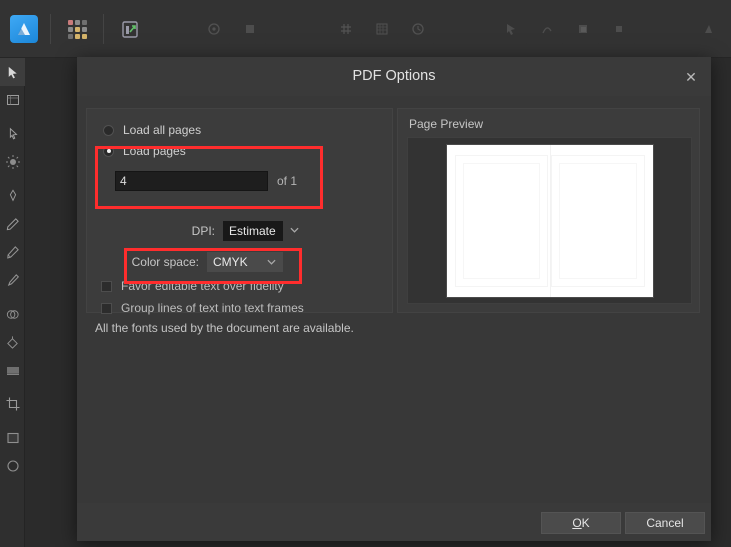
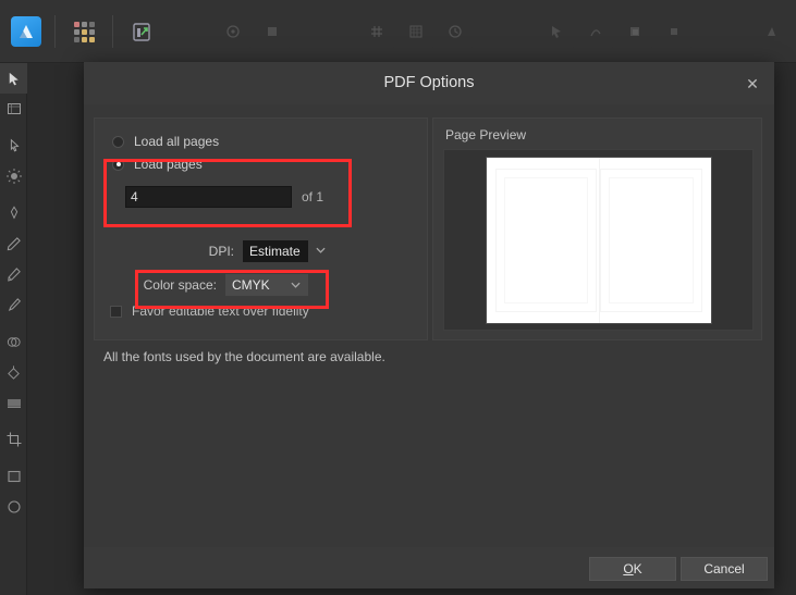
  PDF Options
  ✕
  Load all pages
  Load pages
  4
  of 1
  DPI:
  Estimate
  Color space:
  CMYK
  Favor editable text over fidelity
- Group lines of text into text frames
  Page Preview
  All the fonts used by the document are available.
  OK
  Cancel
